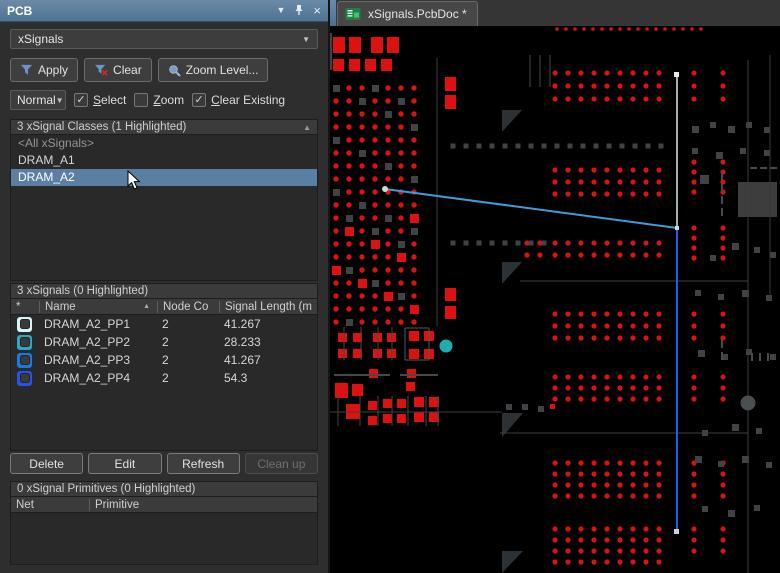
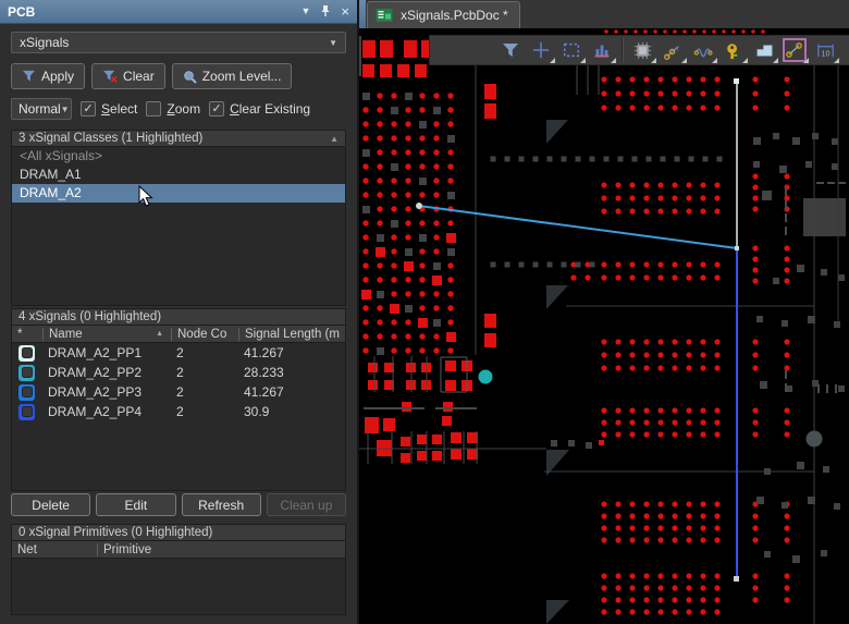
  PCB
  ▼
  ×
  xSignals
  ▼
  Apply
  Clear
  Zoom Level...
  Normal
  ▼
  ✓
  Select
  Zoom
  ✓
  Clear Existing
  3 xSignal Classes (1 Highlighted)
  ▲
  <All xSignals>
  DRAM_A1
  DRAM_A2
- 3 xSignals (0 Highlighted)
+ 4 xSignals (0 Highlighted)
  *
  Name
  Node Co
  Signal Length (m
  DRAM_A2_PP1
  2
  41.267
  DRAM_A2_PP2
  2
  28.233
  DRAM_A2_PP3
  2
  41.267
  DRAM_A2_PP4
  2
- 54.3
+ 30.9
  Delete
  Edit
  Refresh
  Clean up
  0 xSignal Primitives (0 Highlighted)
  Net
  Primitive
  xSignals.PcbDoc *
+ 10
